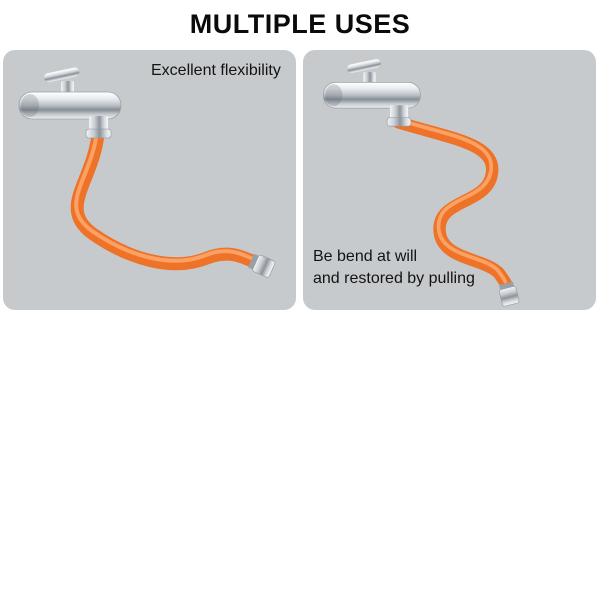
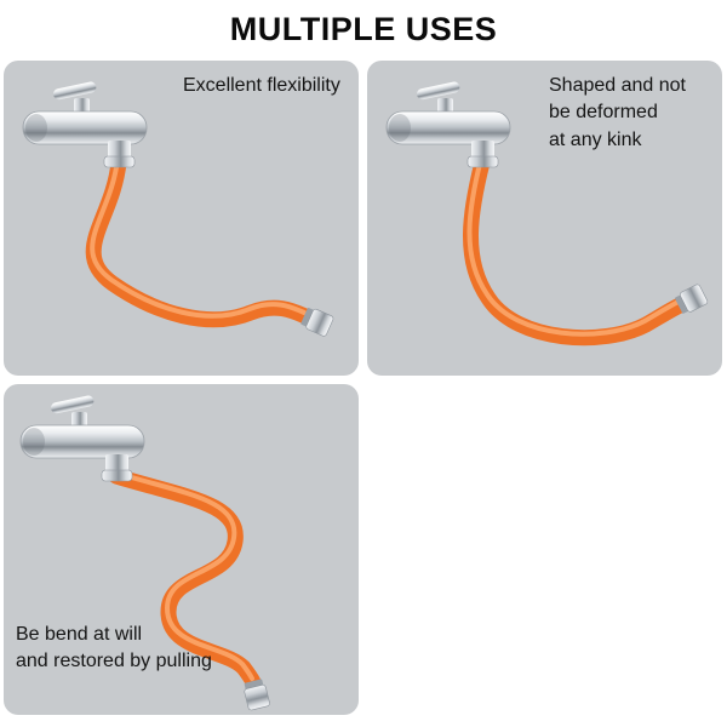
  MULTIPLE USES
  Excellent flexibility
+ Shaped and not
+ be deformed
+ at any kink
  Be bend at will
  and restored by pulling
